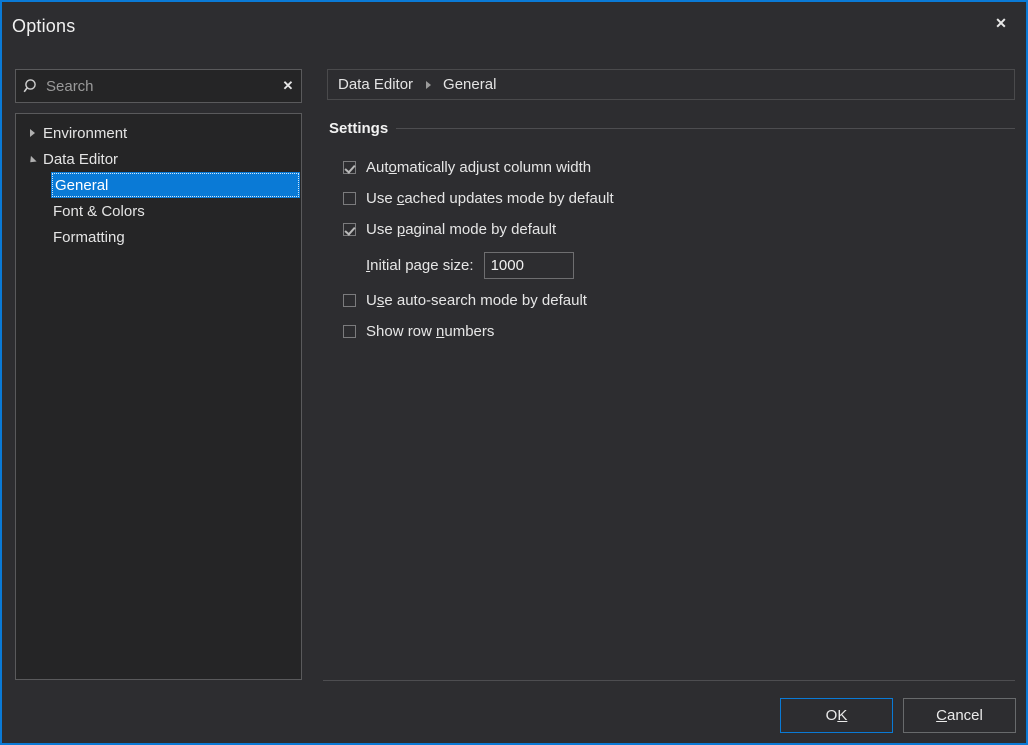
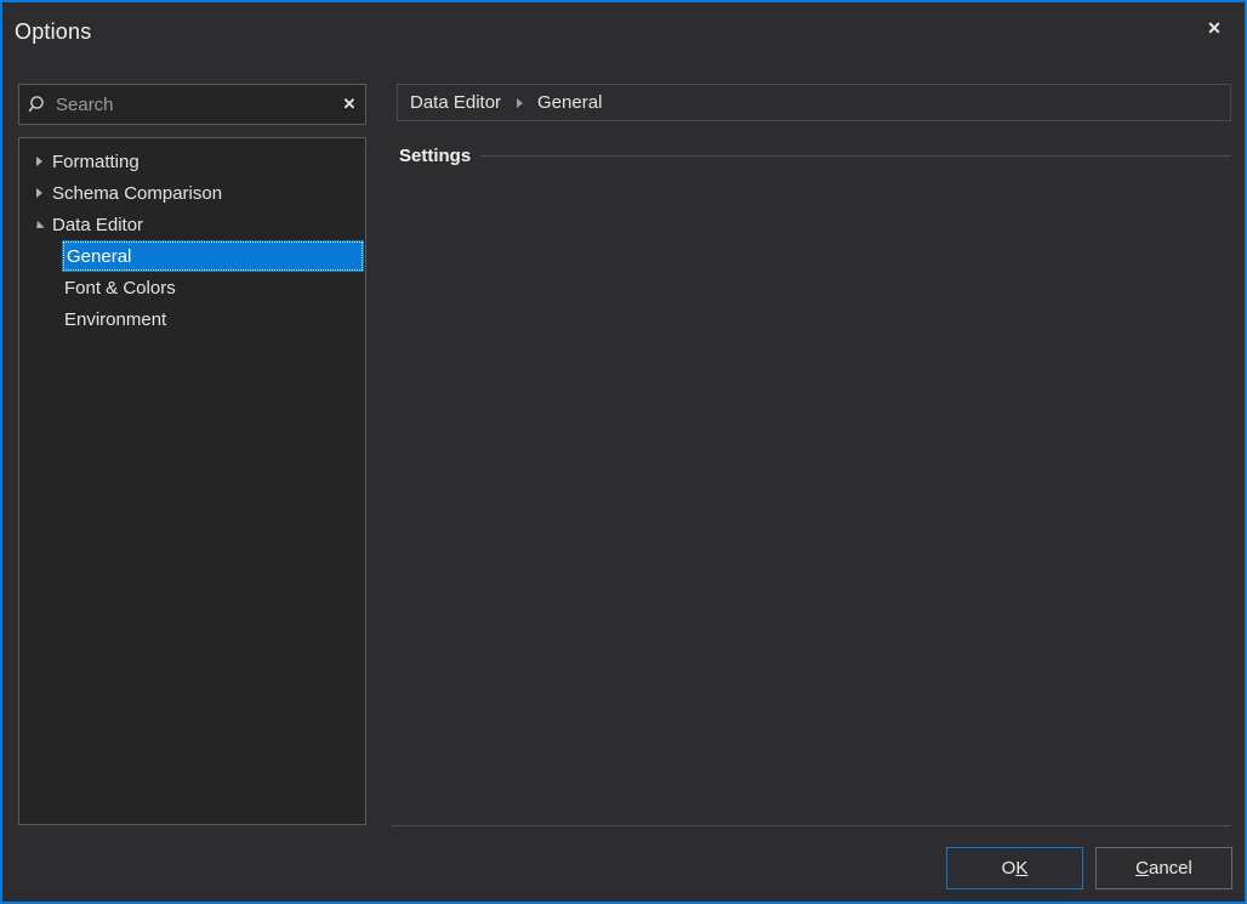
  Options
  ✕
  Search
  ✕
- Environment
+ Formatting
+ Schema Comparison
  Data Editor
  General
  Font & Colors
- Formatting
+ Environment
  Data Editor
  General
  Settings
- Automatically adjust column width
- Use cached updates mode by default
- Use paginal mode by default
- Initial page size:
- 1000
- Use auto-search mode by default
- Show row numbers
  OK
  Cancel
